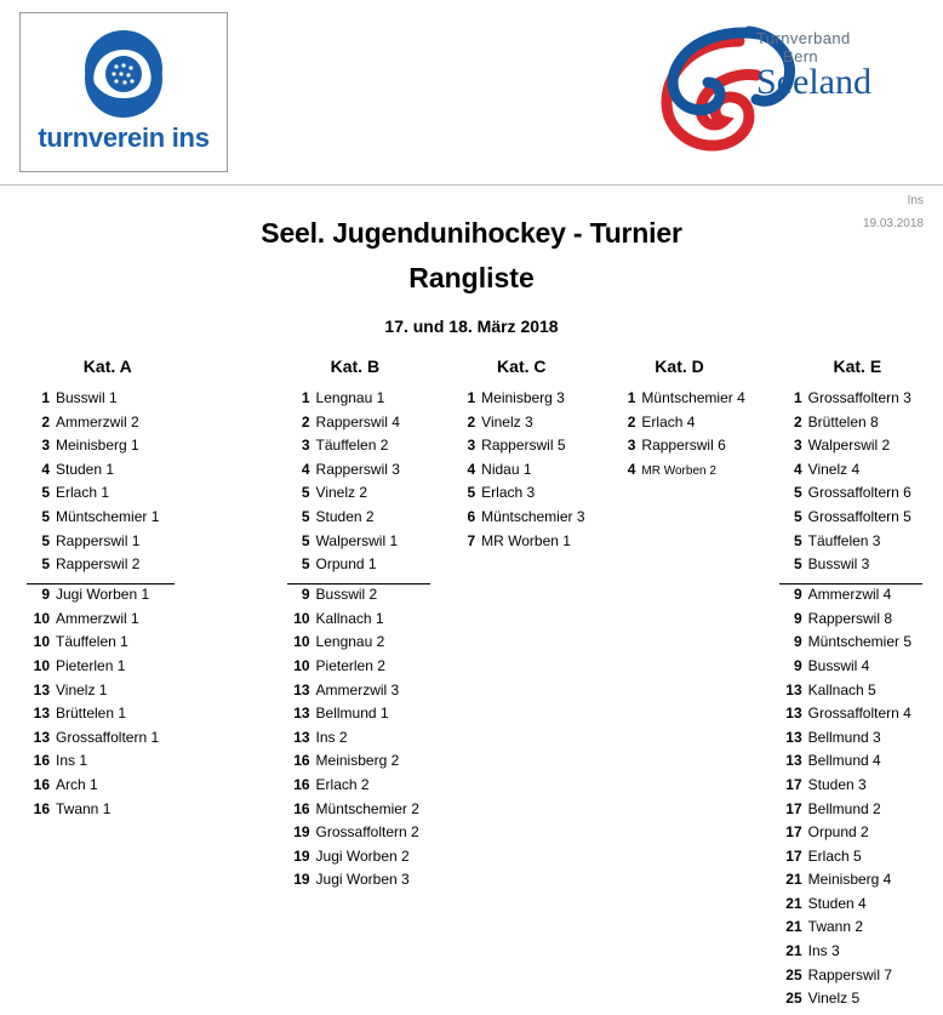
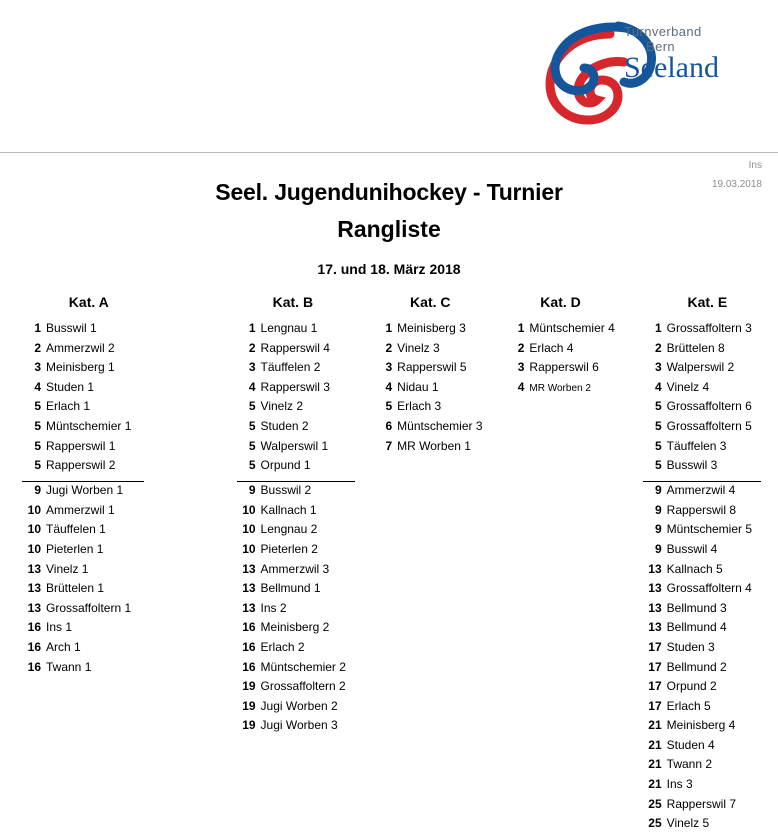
- turnverein ins
  Turnverband
  Bern
  Seeland
  Ins
  19.03.2018
  Seel. Jugendunihockey - Turnier
  Rangliste
  17. und 18. März 2018
  Kat. A
  1
  Busswil 1
  2
  Ammerzwil 2
  3
  Meinisberg 1
  4
  Studen 1
  5
  Erlach 1
  5
  Müntschemier 1
  5
  Rapperswil 1
  5
  Rapperswil 2
  9
  Jugi Worben 1
  10
  Ammerzwil 1
  10
  Täuffelen 1
  10
  Pieterlen 1
  13
  Vinelz 1
  13
  Brüttelen 1
  13
  Grossaffoltern 1
  16
  Ins 1
  16
  Arch 1
  16
  Twann 1
  Kat. B
  1
  Lengnau 1
  2
  Rapperswil 4
  3
  Täuffelen 2
  4
  Rapperswil 3
  5
  Vinelz 2
  5
  Studen 2
  5
  Walperswil 1
  5
  Orpund 1
  9
  Busswil 2
  10
  Kallnach 1
  10
  Lengnau 2
  10
  Pieterlen 2
  13
  Ammerzwil 3
  13
  Bellmund 1
  13
  Ins 2
  16
  Meinisberg 2
  16
  Erlach 2
  16
  Müntschemier 2
  19
  Grossaffoltern 2
  19
  Jugi Worben 2
  19
  Jugi Worben 3
  Kat. C
  1
  Meinisberg 3
  2
  Vinelz 3
  3
  Rapperswil 5
  4
  Nidau 1
  5
  Erlach 3
  6
  Müntschemier 3
  7
  MR Worben 1
  Kat. D
  1
  Müntschemier 4
  2
  Erlach 4
  3
  Rapperswil 6
  4
  MR Worben 2
  Kat. E
  1
  Grossaffoltern 3
  2
  Brüttelen 8
  3
  Walperswil 2
  4
  Vinelz 4
  5
  Grossaffoltern 6
  5
  Grossaffoltern 5
  5
  Täuffelen 3
  5
  Busswil 3
  9
  Ammerzwil 4
  9
  Rapperswil 8
  9
  Müntschemier 5
  9
  Busswil 4
  13
  Kallnach 5
  13
  Grossaffoltern 4
  13
  Bellmund 3
  13
  Bellmund 4
  17
  Studen 3
  17
  Bellmund 2
  17
  Orpund 2
  17
  Erlach 5
  21
  Meinisberg 4
  21
  Studen 4
  21
  Twann 2
  21
  Ins 3
  25
  Rapperswil 7
  25
  Vinelz 5
